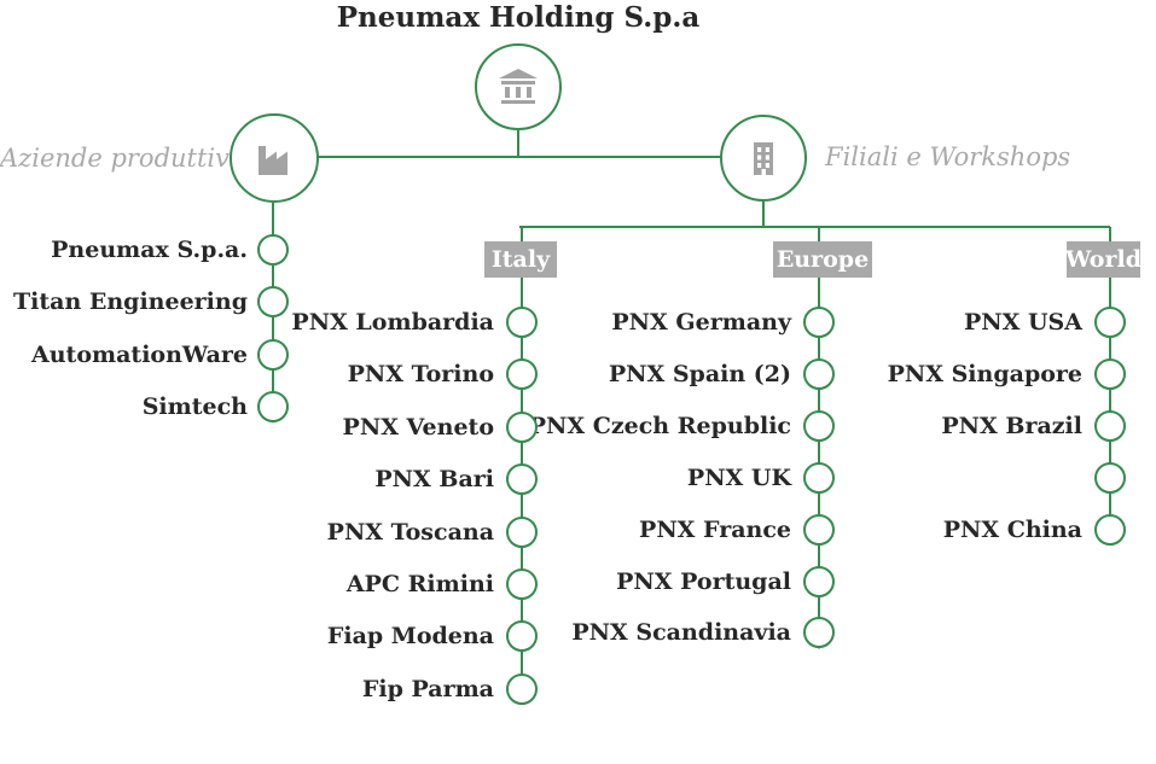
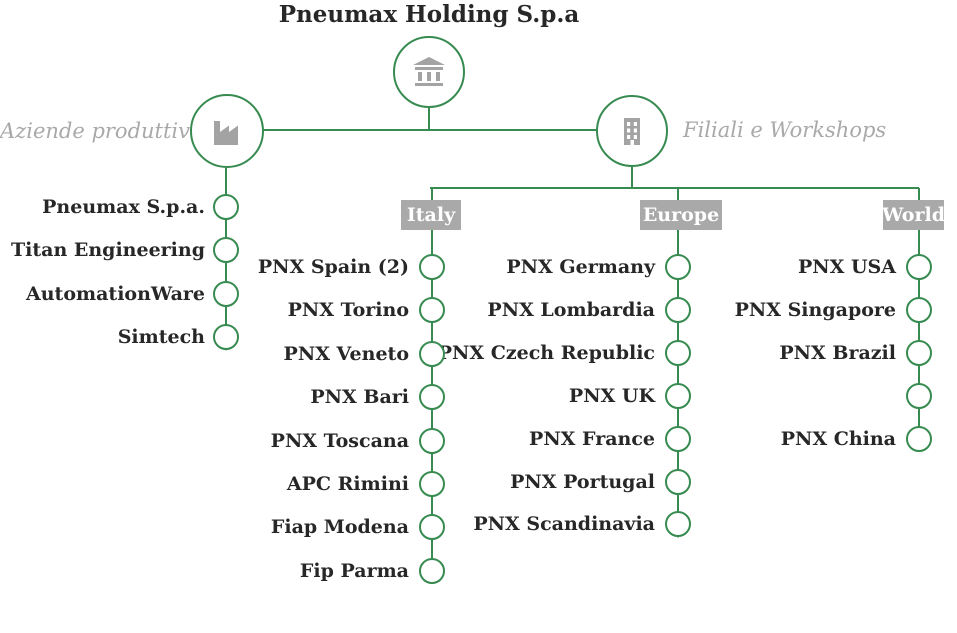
  Pneumax Holding S.p.a
  Aziende produttiv
  Filiali e Workshops
  Pneumax S.p.a.
  Titan Engineering
  AutomationWare
  Simtech
  Italy
- PNX Lombardia
+ PNX Spain (2)
  PNX Torino
  PNX Veneto
  PNX Bari
  PNX Toscana
  APC Rimini
  Fiap Modena
  Fip Parma
  Europe
  PNX Germany
- PNX Spain (2)
+ PNX Lombardia
  NX Czech Republic
  PNX UK
  PNX France
  PNX Portugal
  PNX Scandinavia
  World
  PNX USA
  PNX Singapore
  PNX Brazil
  PNX China
